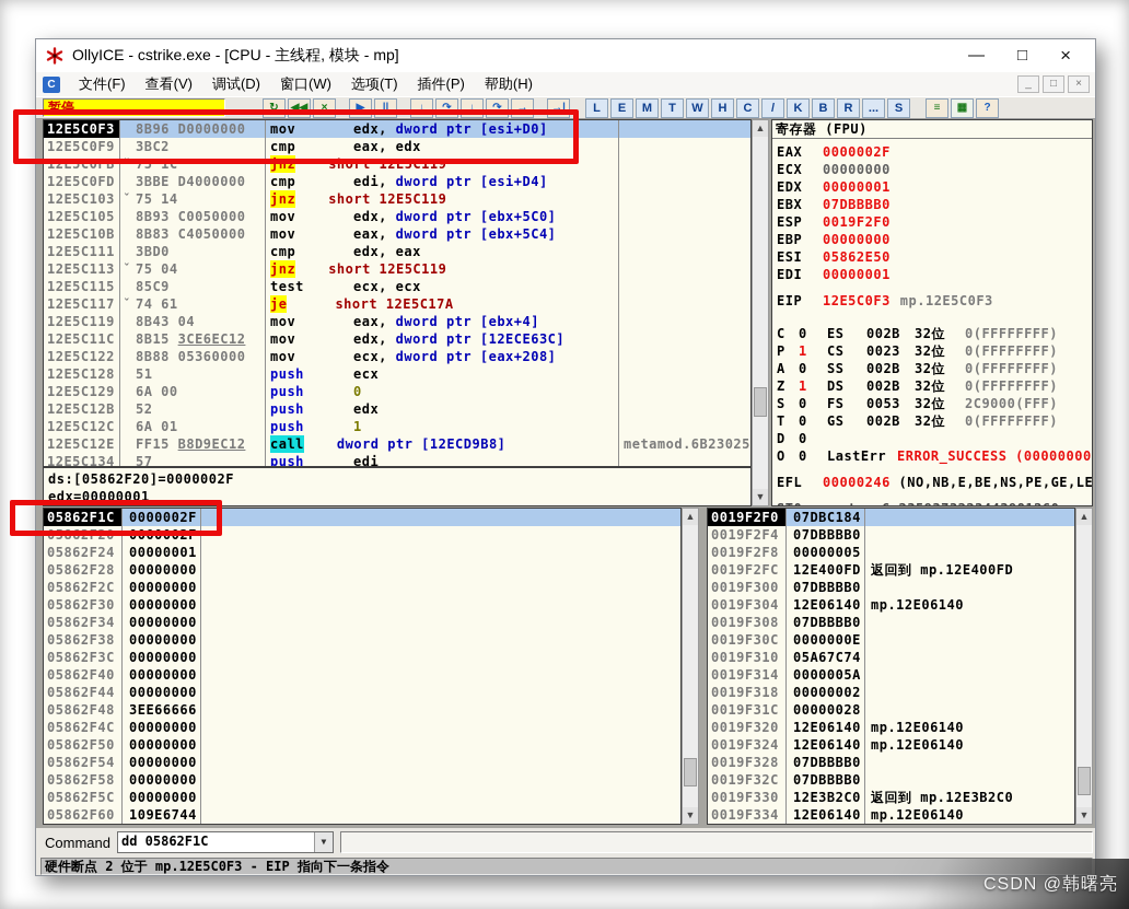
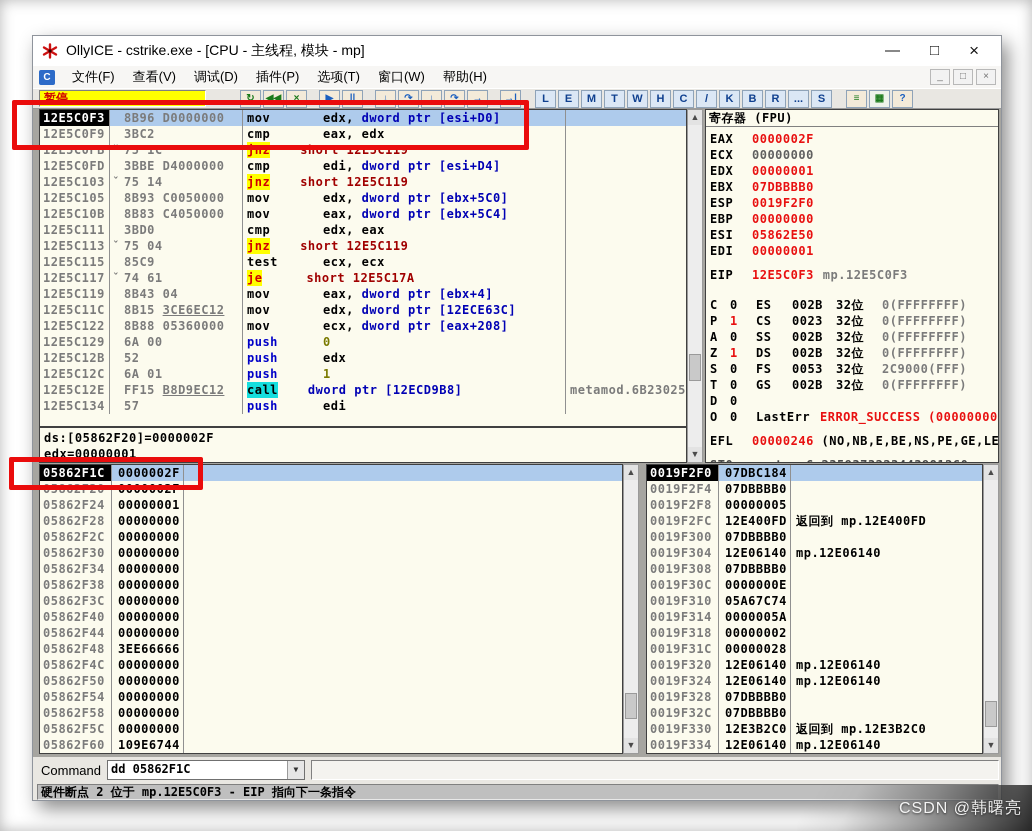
  OllyICE - cstrike.exe - [CPU - 主线程, 模块 - mp]
  —
  □
  ×
  C
  文件(F)
  查看(V)
  调试(D)
- 窗口(W)
+ 插件(P)
  选项(T)
- 插件(P)
+ 窗口(W)
  帮助(H)
  _
  □
  ×
  暂停
  ↻
  ◀◀
  ×
  ▶
  ||
  ↓
  ↷
  ↓
  ↷
  →
  →|
  L
  E
  M
  T
  W
  H
  C
  /
  K
  B
  R
  ...
  S
  ≡
  ▦
  ?
  12E5C0F3
  8B96 D0000000
  mov edx, dword ptr [esi+D0]
  12E5C0F9
  3BC2
  cmp eax, edx
  12E5C0FB
  ˇ
  75 1C
  jnz short 12E5C119
  12E5C0FD
  3BBE D4000000
  cmp edi, dword ptr [esi+D4]
  12E5C103
  ˇ
  75 14
  jnz short 12E5C119
  12E5C105
  8B93 C0050000
  mov edx, dword ptr [ebx+5C0]
  12E5C10B
  8B83 C4050000
  mov eax, dword ptr [ebx+5C4]
  12E5C111
  3BD0
  cmp edx, eax
  12E5C113
  ˇ
  75 04
  jnz short 12E5C119
  12E5C115
  85C9
  test ecx, ecx
  12E5C117
  ˇ
  74 61
  je short 12E5C17A
  12E5C119
  8B43 04
  mov eax, dword ptr [ebx+4]
  12E5C11C
  8B15 3CE6EC12
  mov edx, dword ptr [12ECE63C]
  12E5C122
  8B88 05360000
  mov ecx, dword ptr [eax+208]
- 12E5C128
- 51
- push ecx
  12E5C129
  6A 00
  push 0
  12E5C12B
  52
  push edx
  12E5C12C
  6A 01
  push 1
  12E5C12E
  FF15 B8D9EC12
  call dword ptr [12ECD9B8]
  metamod.6B23025
  12E5C134
  57
  push edi
  ds:[05862F20]=0000002F
  edx=00000001
  ▲
  ▼
  寄存器 (FPU)
  EAX 0000002F
  ECX 00000000
  EDX 00000001
  EBX 07DBBBB0
  ESP 0019F2F0
  EBP 00000000
  ESI 05862E50
  EDI 00000001
  EIP 12E5C0F3 mp.12E5C0F3
  C 0 ES 002B 32位 0(FFFFFFFF)
  P 1 CS 0023 32位 0(FFFFFFFF)
  A 0 SS 002B 32位 0(FFFFFFFF)
  Z 1 DS 002B 32位 0(FFFFFFFF)
  S 0 FS 0053 32位 2C9000(FFF)
  T 0 GS 002B 32位 0(FFFFFFFF)
  D 0
  O 0 LastErr ERROR_SUCCESS (00000000
  EFL 00000246 (NO,NB,E,BE,NS,PE,GE,LE
  05862F1C
  0000002F
  05862F20
  0000002F
  05862F24
  00000001
  05862F28
  00000000
  05862F2C
  00000000
  05862F30
  00000000
  05862F34
  00000000
  05862F38
  00000000
  05862F3C
  00000000
  05862F40
  00000000
  05862F44
  00000000
  05862F48
  3EE66666
  05862F4C
  00000000
  05862F50
  00000000
  05862F54
  00000000
  05862F58
  00000000
  05862F5C
  00000000
  05862F60
  109E6744
  ▲
  ▼
  0019F2F0
  07DBC184
  0019F2F4
  07DBBBB0
  0019F2F8
  00000005
  0019F2FC
  12E400FD
  返回到 mp.12E400FD
  0019F300
  07DBBBB0
  0019F304
  12E06140
  mp.12E06140
  0019F308
  07DBBBB0
  0019F30C
  0000000E
  0019F310
  05A67C74
  0019F314
  0000005A
  0019F318
  00000002
  0019F31C
  00000028
  0019F320
  12E06140
  mp.12E06140
  0019F324
  12E06140
  mp.12E06140
  0019F328
  07DBBBB0
  0019F32C
  07DBBBB0
  0019F330
  12E3B2C0
  返回到 mp.12E3B2C0
  0019F334
  12E06140
  mp.12E06140
  ▲
  ▼
  Command
  dd 05862F1C
  ▼
  硬件断点 2 位于 mp.12E5C0F3 - EIP 指向下一条指令
  CSDN @韩曙亮
